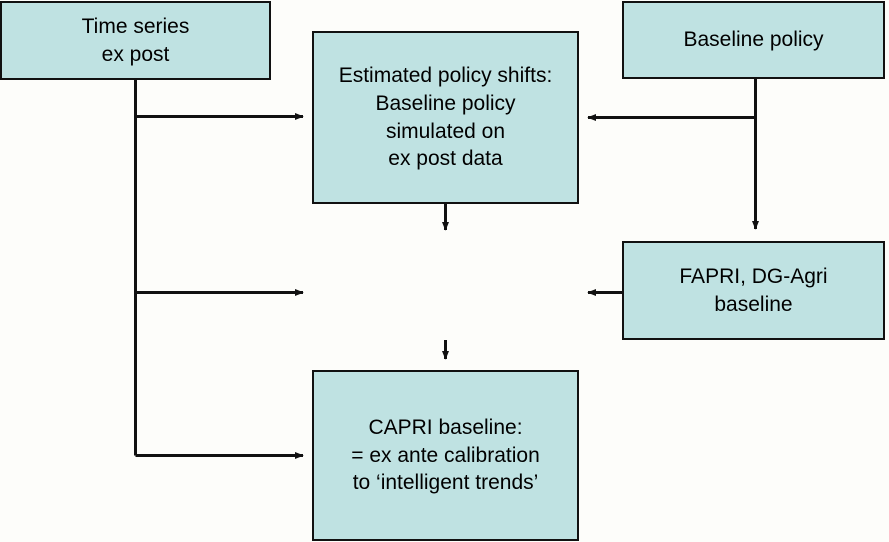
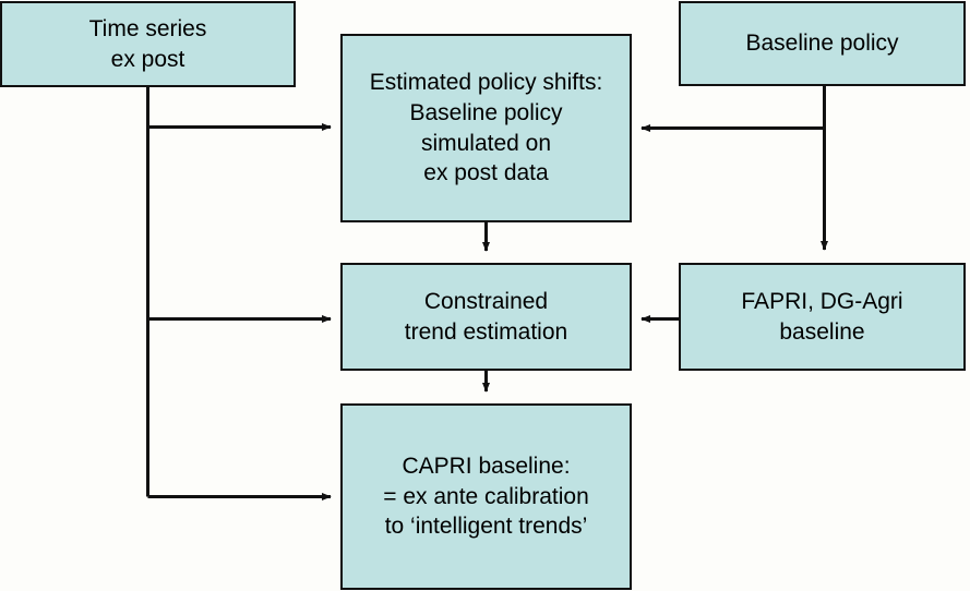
  Time series
  ex post
  Estimated policy shifts:
  Baseline policy
  simulated on
  ex post data
  Baseline policy
+ Constrained
+ trend estimation
  FAPRI, DG-Agri
  baseline
  CAPRI baseline:
  = ex ante calibration
  to ‘intelligent trends’
